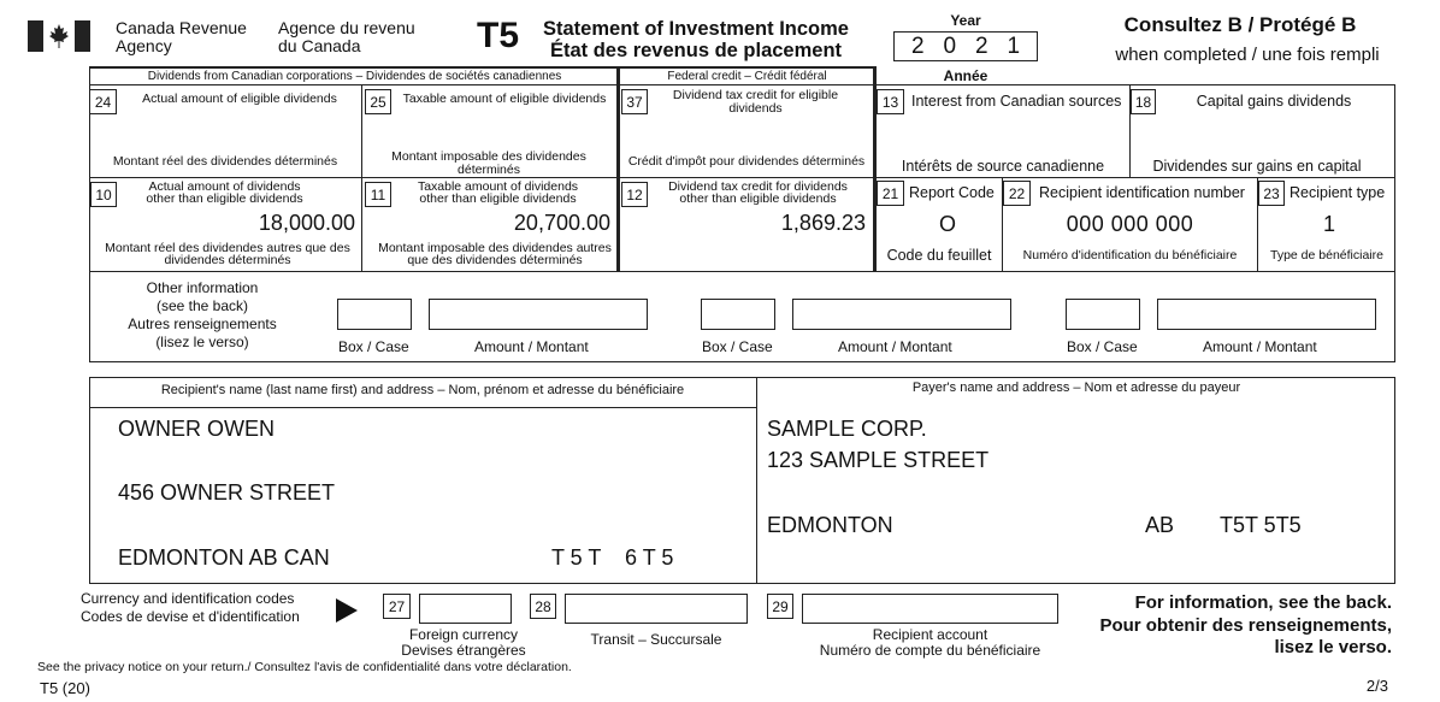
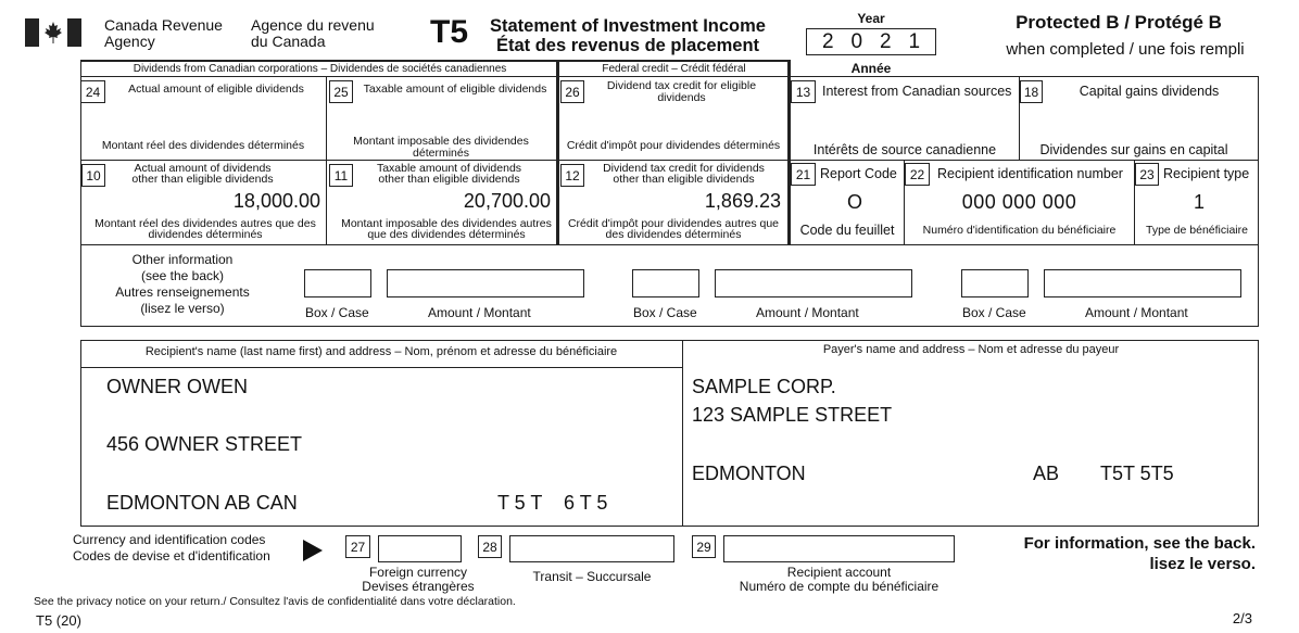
  Canada Revenue
  Agency
  Agence du revenu
  du Canada
  T5
  Statement of Investment Income
  État des revenus de placement
  Year
  2
  0
  2
  1
  Année
- Consultez B / Protégé B
+ Protected B / Protégé B
  when completed / une fois rempli
  Dividends from Canadian corporations – Dividendes de sociétés canadiennes
  Federal credit – Crédit fédéral
  24
  Actual amount of eligible dividends
  Montant réel des dividendes déterminés
  25
  Taxable amount of eligible dividends
  Montant imposable des dividendes déterminés
- 37
+ 26
  Dividend tax credit for eligible dividends
  Crédit d'impôt pour dividendes déterminés
  13
  Interest from Canadian sources
  Intérêts de source canadienne
  18
  Capital gains dividends
  Dividendes sur gains en capital
  10
  Actual amount of dividends other than eligible dividends
  18,000.00
  Montant réel des dividendes autres que des dividendes déterminés
  11
  Taxable amount of dividends other than eligible dividends
  20,700.00
  Montant imposable des dividendes autres que des dividendes déterminés
  12
  Dividend tax credit for dividends other than eligible dividends
  1,869.23
+ Crédit d'impôt pour dividendes autres que des dividendes déterminés
  21
  Report Code
  O
  Code du feuillet
  22
  Recipient identification number
  000 000 000
  Numéro d'identification du bénéficiaire
  23
  Recipient type
  1
  Type de bénéficiaire
  Other information
  (see the back)
  Autres renseignements
  (lisez le verso)
  Box / Case
  Amount / Montant
  Box / Case
  Amount / Montant
  Box / Case
  Amount / Montant
  Recipient's name (last name first) and address – Nom, prénom et adresse du bénéficiaire
  OWNER OWEN
  456 OWNER STREET
  EDMONTON AB CAN
  T 5 T 6 T 5
  Payer's name and address – Nom et adresse du payeur
  SAMPLE CORP.
  123 SAMPLE STREET
  EDMONTON
  AB
  T5T 5T5
  Currency and identification codes
  Codes de devise et d'identification
  27
  Foreign currency
  Devises étrangères
  28
  Transit – Succursale
  29
  Recipient account
  Numéro de compte du bénéficiaire
  For information, see the back.
- Pour obtenir des renseignements,
  lisez le verso.
  See the privacy notice on your return./ Consultez l'avis de confidentialité dans votre déclaration.
  T5 (20)
  2/3
